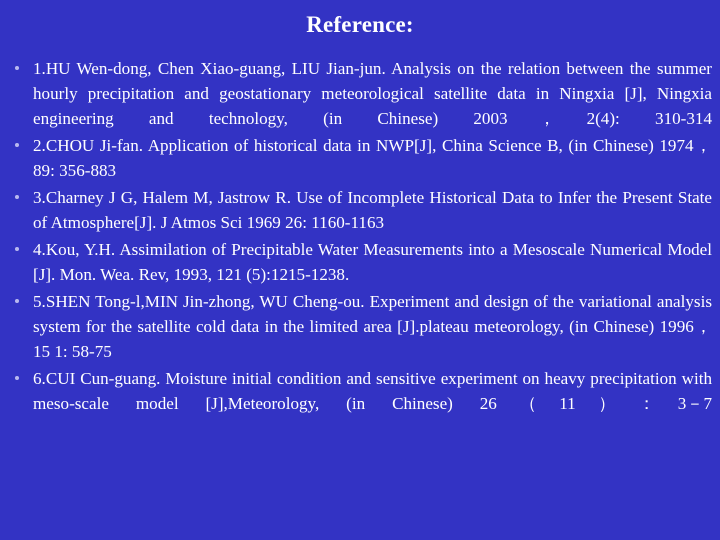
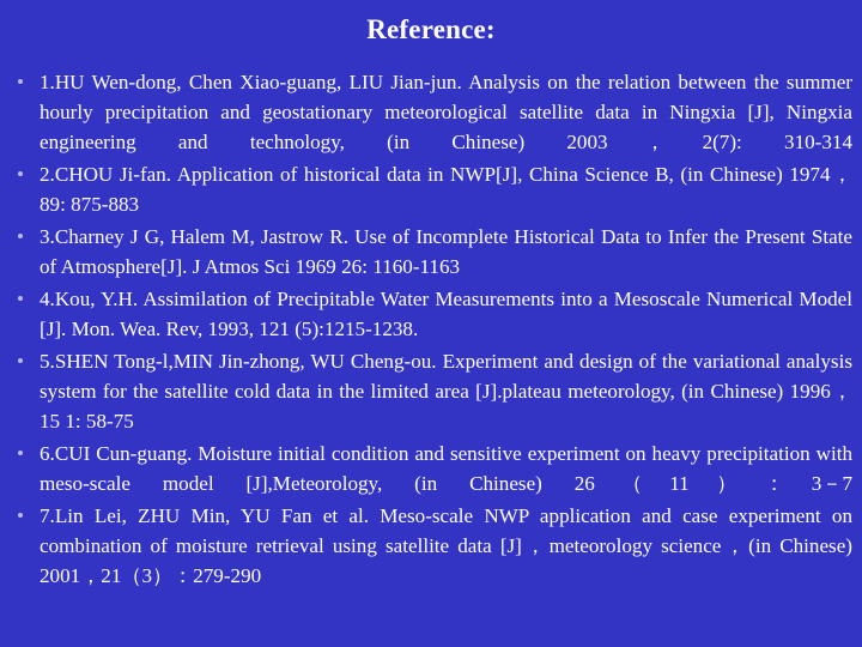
  Reference:
- 1.HU Wen-dong, Chen Xiao-guang, LIU Jian-jun. Analysis on the relation between the summer hourly precipitation and geostationary meteorological satellite data in Ningxia [J], Ningxia engineering and technology, (in Chinese) 2003，2(4): 310-314
+ 1.HU Wen-dong, Chen Xiao-guang, LIU Jian-jun. Analysis on the relation between the summer hourly precipitation and geostationary meteorological satellite data in Ningxia [J], Ningxia engineering and technology, (in Chinese) 2003，2(7): 310-314
- 2.CHOU Ji-fan. Application of historical data in NWP[J], China Science B, (in Chinese) 1974，89: 356-883
+ 2.CHOU Ji-fan. Application of historical data in NWP[J], China Science B, (in Chinese) 1974，89: 875-883
  3.Charney J G, Halem M, Jastrow R. Use of Incomplete Historical Data to Infer the Present State of Atmosphere[J]. J Atmos Sci 1969 26: 1160-1163
  4.Kou, Y.H. Assimilation of Precipitable Water Measurements into a Mesoscale Numerical Model [J]. Mon. Wea. Rev, 1993, 121 (5):1215-1238.
  5.SHEN Tong-l,MIN Jin-zhong, WU Cheng-ou. Experiment and design of the variational analysis system for the satellite cold data in the limited area [J].plateau meteorology, (in Chinese) 1996，15 1: 58-75
  6.CUI Cun-guang. Moisture initial condition and sensitive experiment on heavy precipitation with meso-scale model [J],Meteorology, (in Chinese) 26（11）：3－7
+ 7.Lin Lei, ZHU Min, YU Fan et al. Meso-scale NWP application and case experiment on combination of moisture retrieval using satellite data [J]，meteorology science，(in Chinese) 2001，21（3）：279-290
